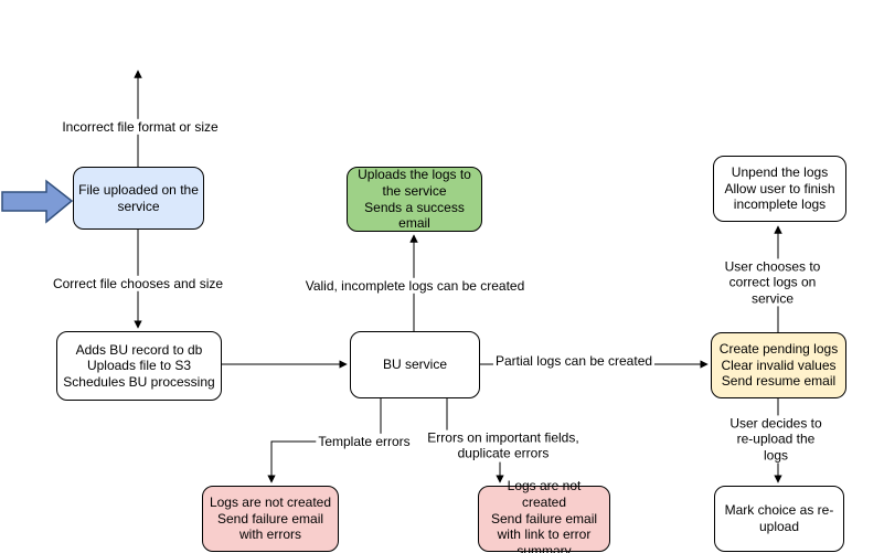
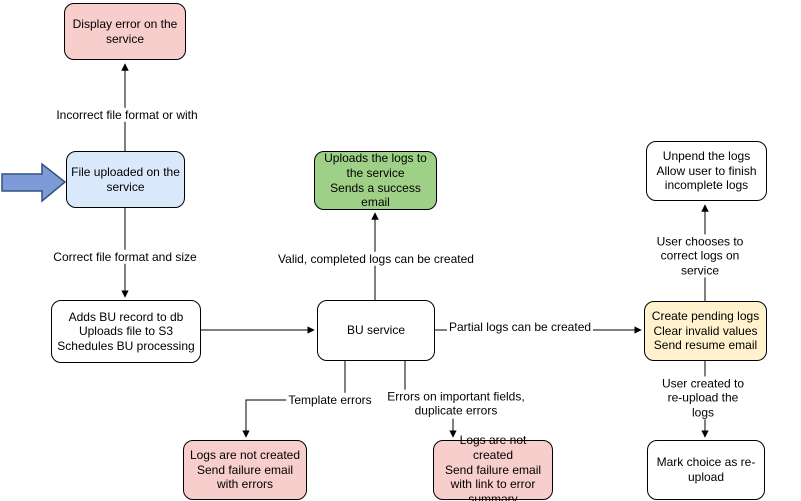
+ Display error on the service
  File uploaded on the service
  Adds BU record to db
  Uploads file to S3
  Schedules BU processing
  BU service
  Uploads the logs to the service
  Sends a success email
  Create pending logs
  Clear invalid values
  Send resume email
  Unpend the logs
  Allow user to finish incomplete logs
  Mark choice as re-upload
  Logs are not created
  Send failure email with errors
  Logs are not created
  Send failure email with link to error summary
- Incorrect file format or size
+ Incorrect file format or with
- Correct file chooses and size
+ Correct file format and size
- Valid, incomplete logs can be created
+ Valid, completed logs can be created
  Partial logs can be created
  Template errors
  Errors on important fields,
  duplicate errors
  User chooses to correct logs on service
- User decides to re-upload the logs
+ User created to re-upload the logs
